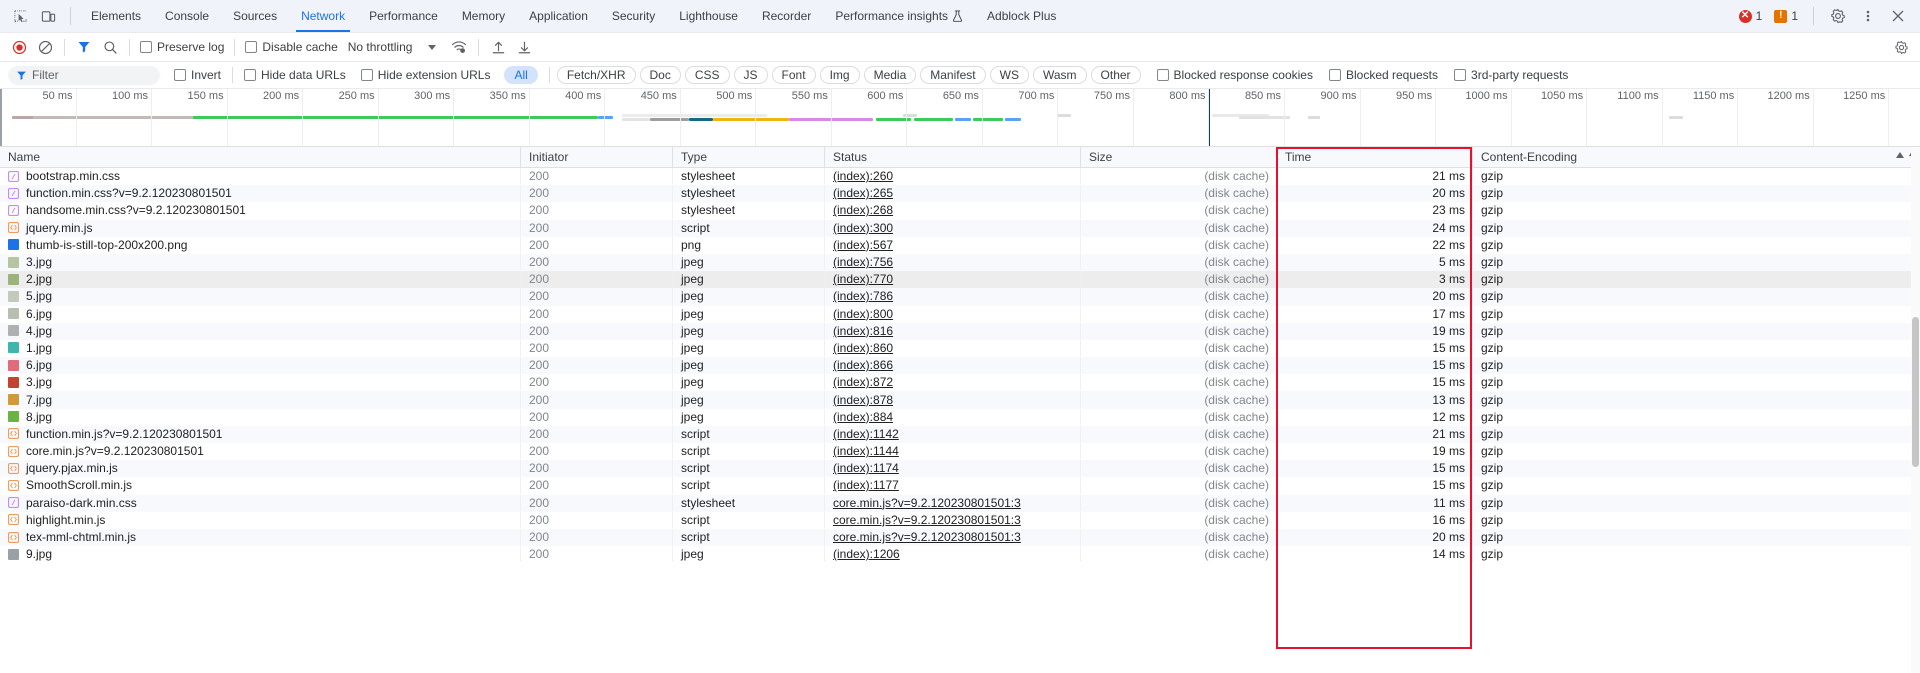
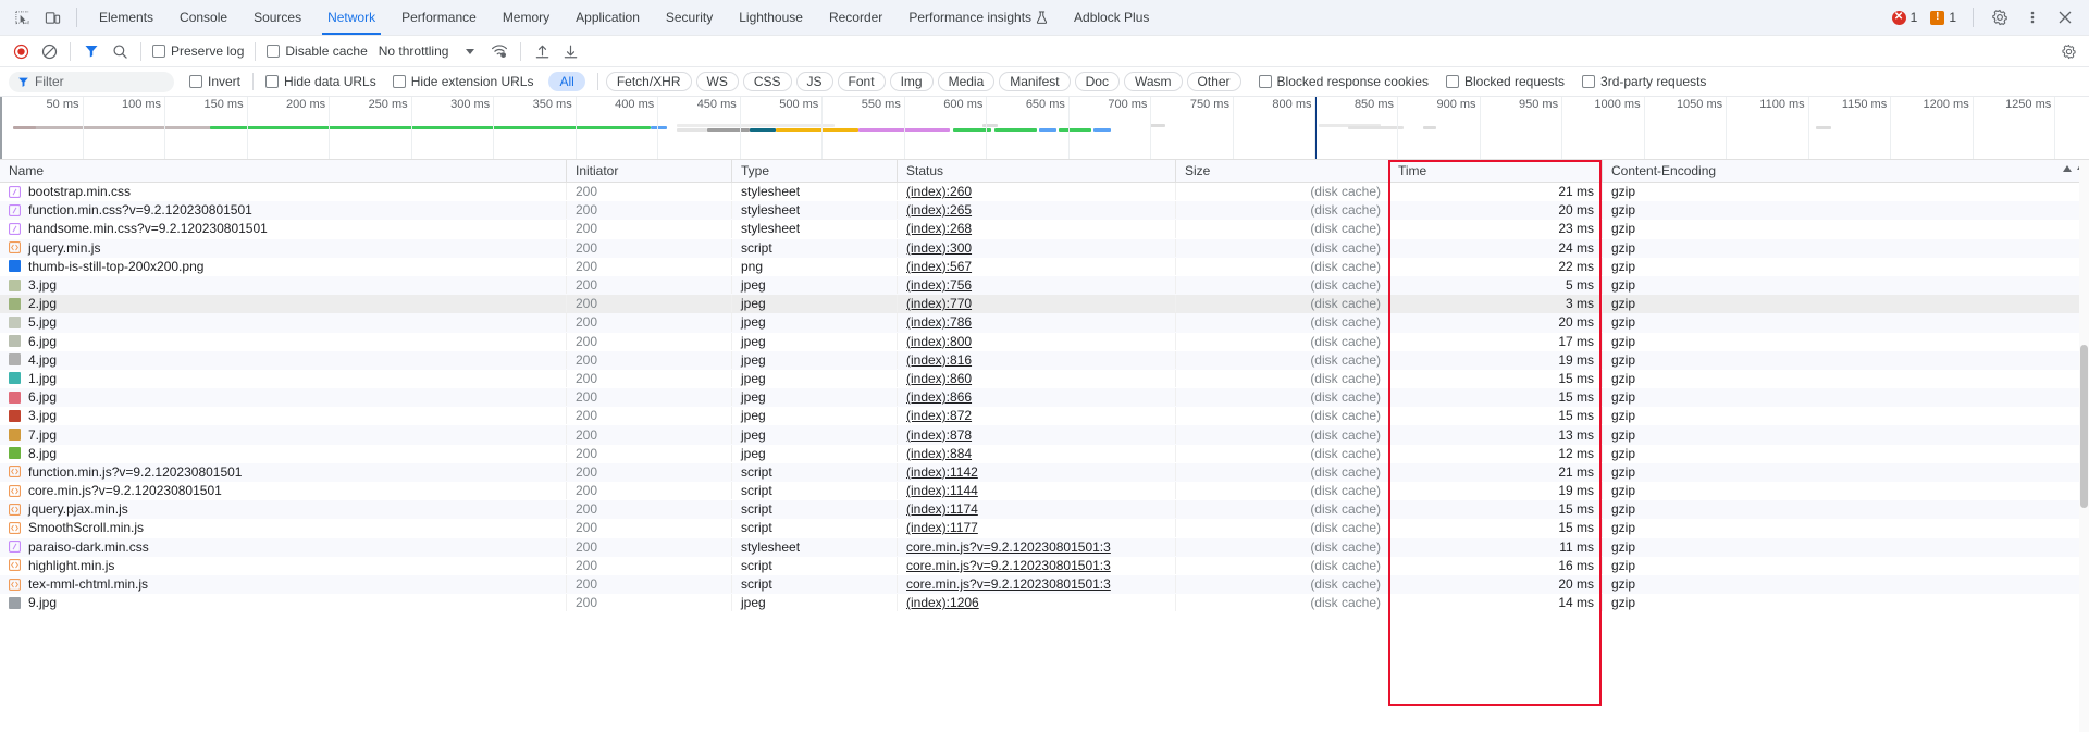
  Elements
  Console
  Sources
  Network
  Performance
  Memory
  Application
  Security
  Lighthouse
  Recorder
  Performance insights
  Adblock Plus
  ✕
  1
  !
  1
  Preserve log
  Disable cache
  No throttling
  Filter
  Invert
  Hide data URLs
  Hide extension URLs
  All
  Fetch/XHR
- Doc
+ WS
  CSS
  JS
  Font
  Img
  Media
  Manifest
- WS
+ Doc
  Wasm
  Other
  Blocked response cookies
  Blocked requests
  3rd-party requests
  50 ms
  100 ms
  150 ms
  200 ms
  250 ms
  300 ms
  350 ms
  400 ms
  450 ms
  500 ms
  550 ms
  600 ms
  650 ms
  700 ms
  750 ms
  800 ms
  850 ms
  900 ms
  950 ms
  1000 ms
  1050 ms
  1100 ms
  1150 ms
  1200 ms
  1250 ms
  Name
  Initiator
  Type
  Status
  Size
  Time
  Content-Encoding
  bootstrap.min.css
  200
  stylesheet
  (index):260
  (disk cache)
  21 ms
  gzip
  function.min.css?v=9.2.120230801501
  200
  stylesheet
  (index):265
  (disk cache)
  20 ms
  gzip
  handsome.min.css?v=9.2.120230801501
  200
  stylesheet
  (index):268
  (disk cache)
  23 ms
  gzip
  jquery.min.js
  200
  script
  (index):300
  (disk cache)
  24 ms
  gzip
  thumb-is-still-top-200x200.png
  200
  png
  (index):567
  (disk cache)
  22 ms
  gzip
  3.jpg
  200
  jpeg
  (index):756
  (disk cache)
  5 ms
  gzip
  2.jpg
  200
  jpeg
  (index):770
  (disk cache)
  3 ms
  gzip
  5.jpg
  200
  jpeg
  (index):786
  (disk cache)
  20 ms
  gzip
  6.jpg
  200
  jpeg
  (index):800
  (disk cache)
  17 ms
  gzip
  4.jpg
  200
  jpeg
  (index):816
  (disk cache)
  19 ms
  gzip
  1.jpg
  200
  jpeg
  (index):860
  (disk cache)
  15 ms
  gzip
  6.jpg
  200
  jpeg
  (index):866
  (disk cache)
  15 ms
  gzip
  3.jpg
  200
  jpeg
  (index):872
  (disk cache)
  15 ms
  gzip
  7.jpg
  200
  jpeg
  (index):878
  (disk cache)
  13 ms
  gzip
  8.jpg
  200
  jpeg
  (index):884
  (disk cache)
  12 ms
  gzip
  function.min.js?v=9.2.120230801501
  200
  script
  (index):1142
  (disk cache)
  21 ms
  gzip
  core.min.js?v=9.2.120230801501
  200
  script
  (index):1144
  (disk cache)
  19 ms
  gzip
  jquery.pjax.min.js
  200
  script
  (index):1174
  (disk cache)
  15 ms
  gzip
  SmoothScroll.min.js
  200
  script
  (index):1177
  (disk cache)
  15 ms
  gzip
  paraiso-dark.min.css
  200
  stylesheet
  core.min.js?v=9.2.120230801501:3
  (disk cache)
  11 ms
  gzip
  highlight.min.js
  200
  script
  core.min.js?v=9.2.120230801501:3
  (disk cache)
  16 ms
  gzip
  tex-mml-chtml.min.js
  200
  script
  core.min.js?v=9.2.120230801501:3
  (disk cache)
  20 ms
  gzip
  9.jpg
  200
  jpeg
  (index):1206
  (disk cache)
  14 ms
  gzip
